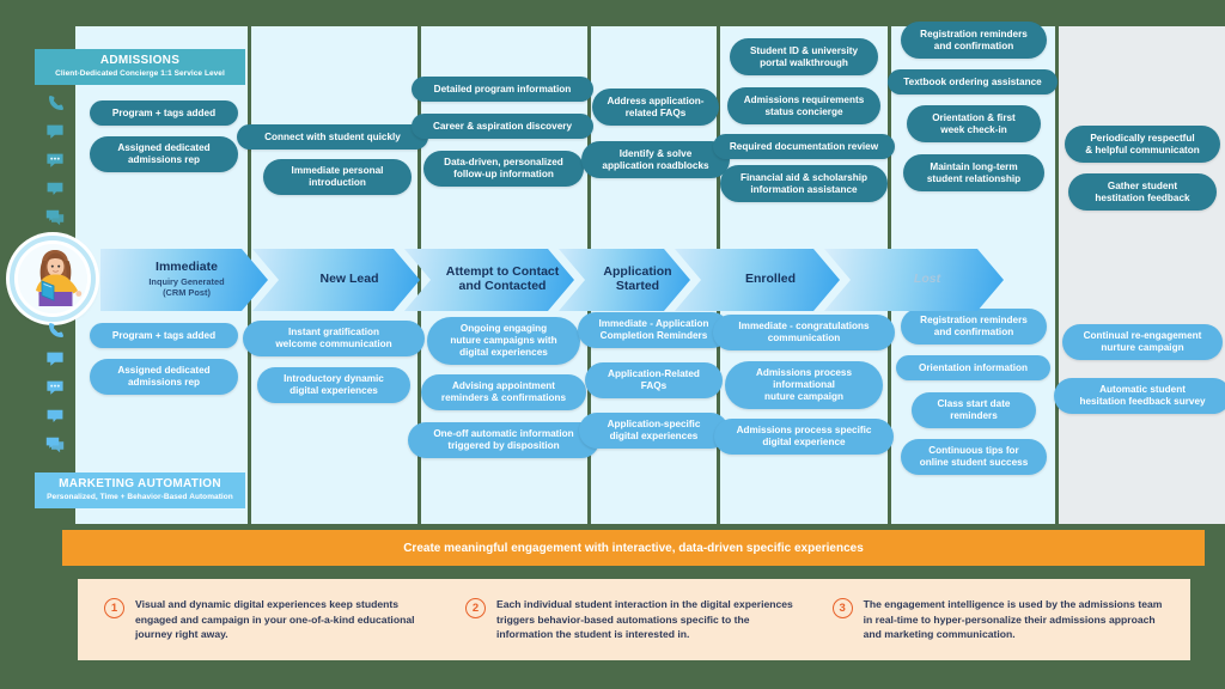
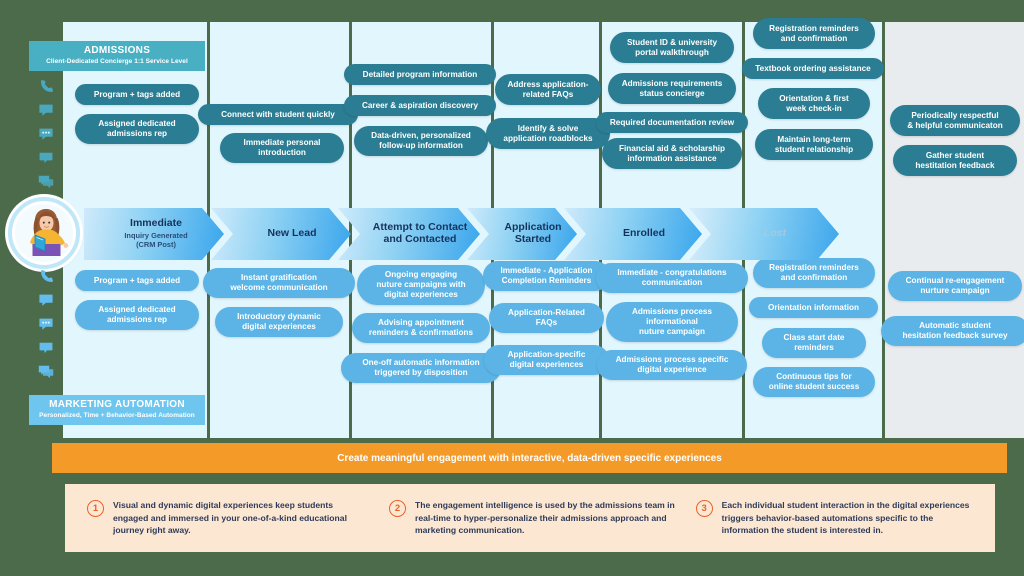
  Program + tags added
  Assigned dedicated
  admissions rep
  Connect with student quickly
  Immediate personal
  introduction
  Detailed program information
  Career & aspiration discovery
  Data-driven, personalized
  follow-up information
  Address application-
  related FAQs
  Identify & solve
  application roadblocks
  Student ID & university
  portal walkthrough
  Admissions requirements
  status concierge
  Required documentation review
  Financial aid & scholarship
  information assistance
  Registration reminders
  and confirmation
  Textbook ordering assistance
  Orientation & first
  week check-in
  Maintain long-term
  student relationship
  Periodically respectful
  & helpful communicaton
  Gather student
  hestitation feedback
  Program + tags added
  Assigned dedicated
  admissions rep
  Instant gratification
  welcome communication
  Introductory dynamic
  digital experiences
  Ongoing engaging
  nuture campaigns with
  digital experiences
  Advising appointment
  reminders & confirmations
  One-off automatic information
  triggered by disposition
  Immediate - Application
  Completion Reminders
  Application-Related
  FAQs
  Application-specific
  digital experiences
  Immediate - congratulations
  communication
  Admissions process
  informational
  nuture campaign
  Admissions process specific
  digital experience
  Registration reminders
  and confirmation
  Orientation information
  Class start date
  reminders
  Continuous tips for
  online student success
  Continual re-engagement
  nurture campaign
  Automatic student
  hesitation feedback survey
  ADMISSIONS
  MARKETING AUTOMATION
  Immediate
  Inquiry Generated
  (CRM Post)
  New Lead
  Attempt to Contact
  and Contacted
  Application
  Started
  Enrolled
  Lost
  Create meaningful engagement with interactive, data-driven specific experiences
  1
- Visual and dynamic digital experiences keep students engaged and campaign in your one-of-a-kind educational journey right away.
+ Visual and dynamic digital experiences keep students engaged and immersed in your one-of-a-kind educational journey right away.
  2
- Each individual student interaction in the digital experiences triggers behavior-based automations specific to the information the student is interested in.
+ The engagement intelligence is used by the admissions team in real-time to hyper-personalize their admissions approach and marketing communication.
  3
- The engagement intelligence is used by the admissions team in real-time to hyper-personalize their admissions approach and marketing communication.
+ Each individual student interaction in the digital experiences triggers behavior-based automations specific to the information the student is interested in.
